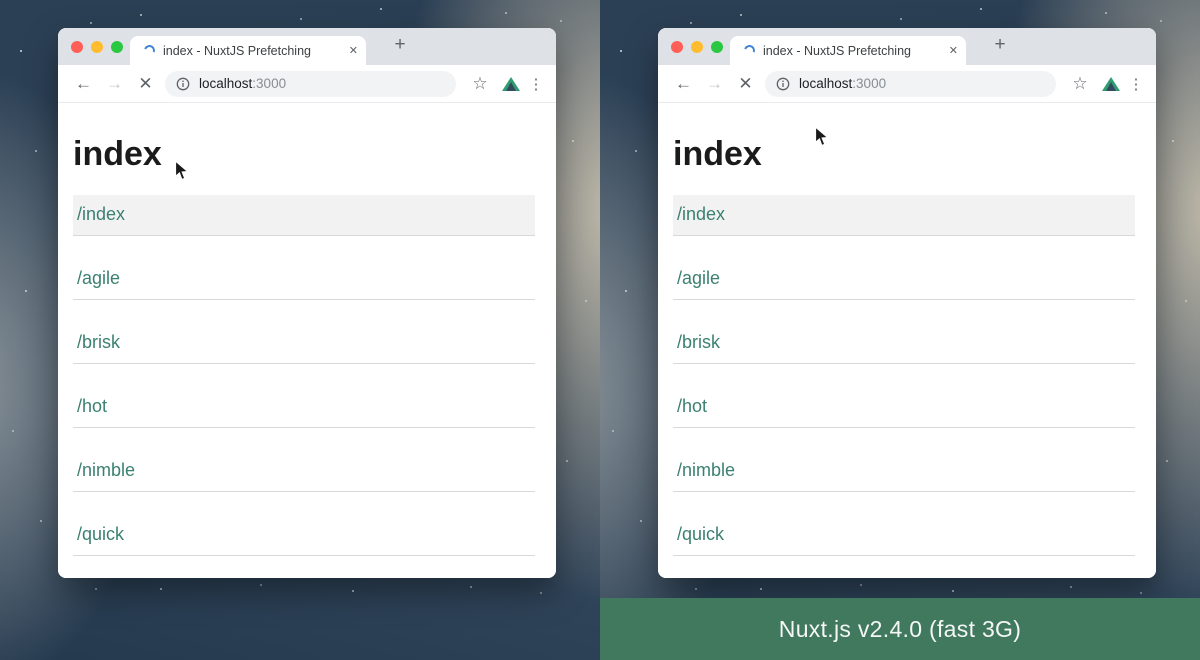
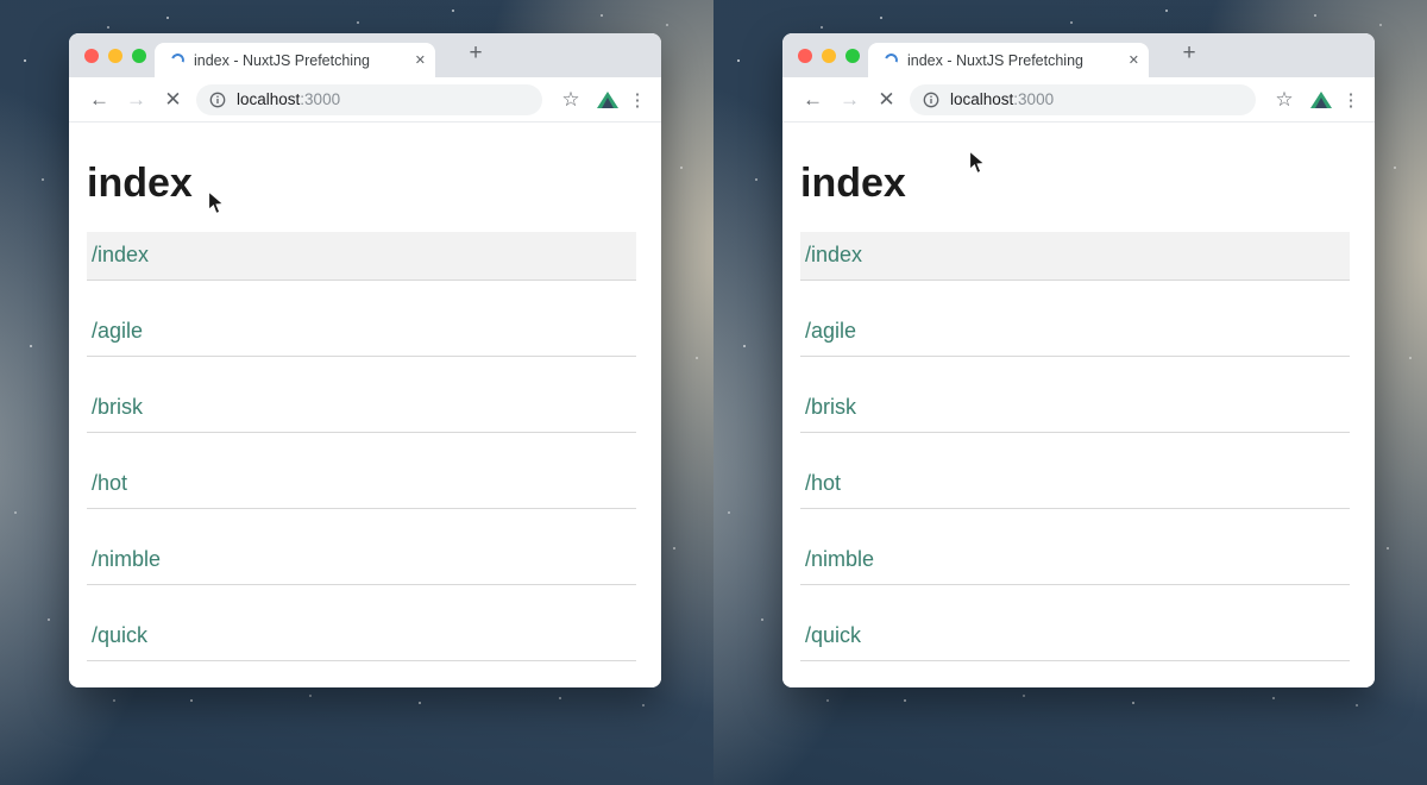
  index - NuxtJS Prefetching
  ✕
  +
  ←
  →
  ✕
  localhost:3000
  ☆
  ⋮
  index
  /index
  /agile
  /brisk
  /hot
  /nimble
  /quick
  index - NuxtJS Prefetching
  ✕
  +
  ←
  →
  ✕
  localhost:3000
  ☆
  ⋮
  index
  /index
  /agile
  /brisk
  /hot
  /nimble
  /quick
- Nuxt.js v2.4.0 (fast 3G)
